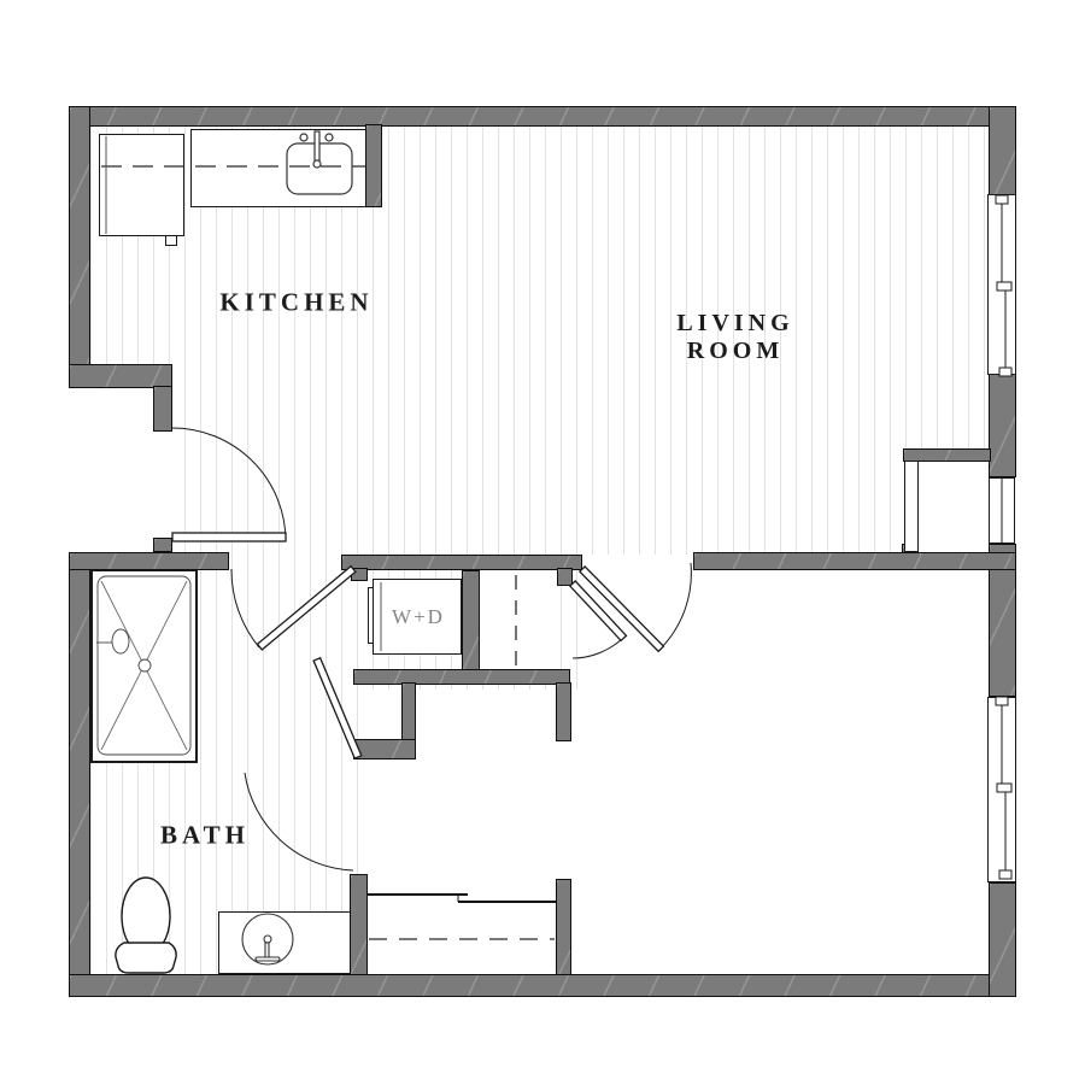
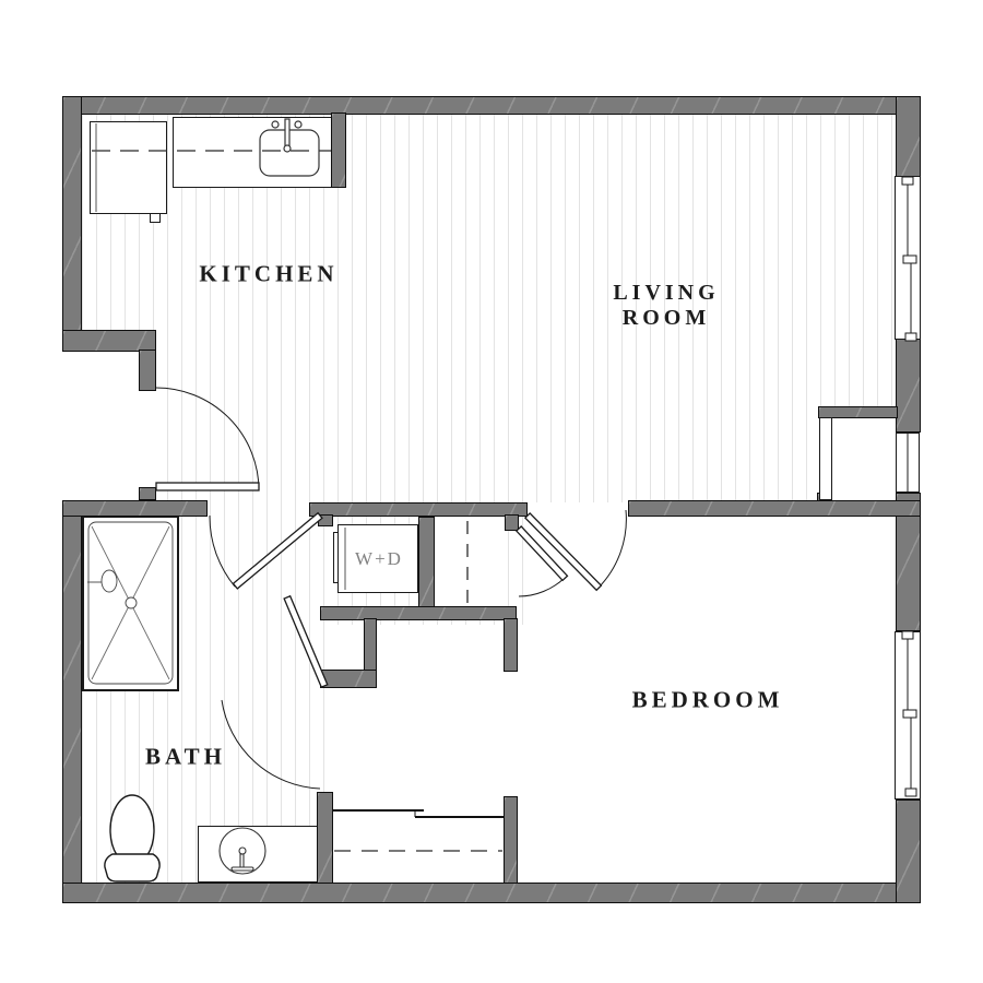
  KITCHEN
  LIVING
  ROOM
+ BEDROOM
  BATH
  W+D
